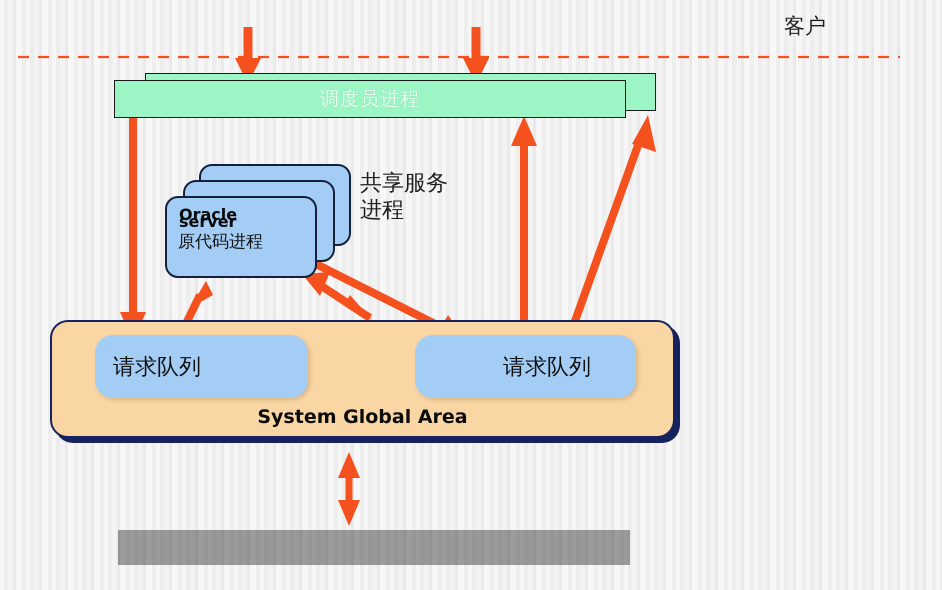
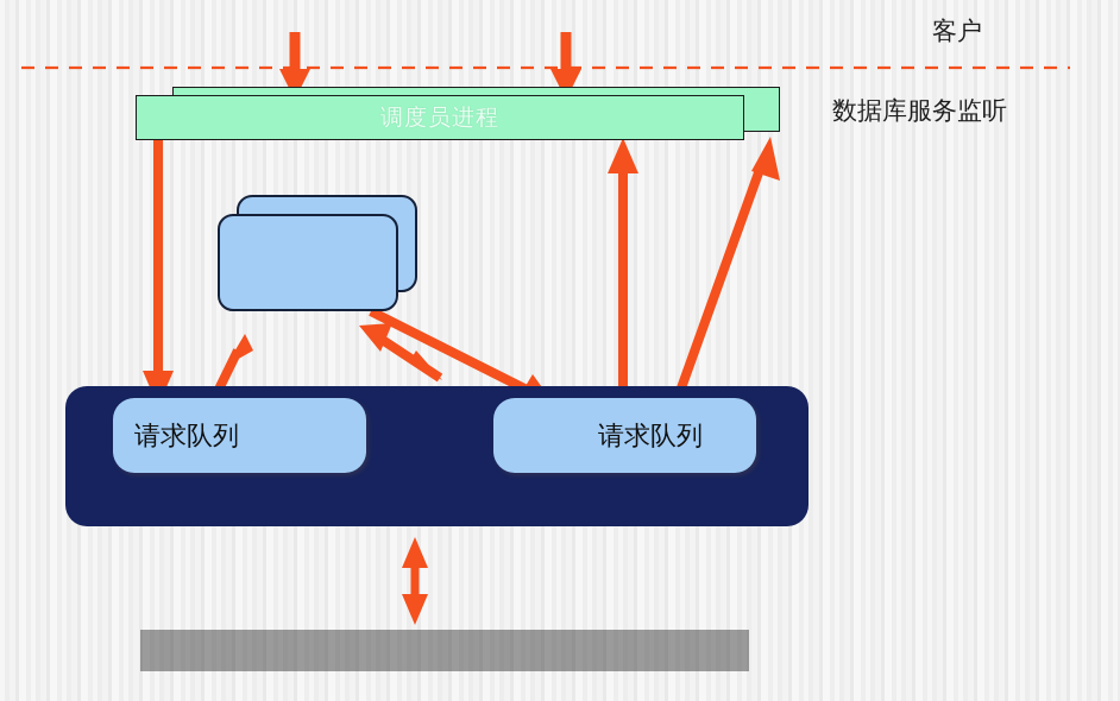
  客户
+ 数据库服务监听
  调度员进程
- Oracle
- server
- 原代码进程
- 共享服务
- 进程
- System Global Area
  请求队列
  请求队列
